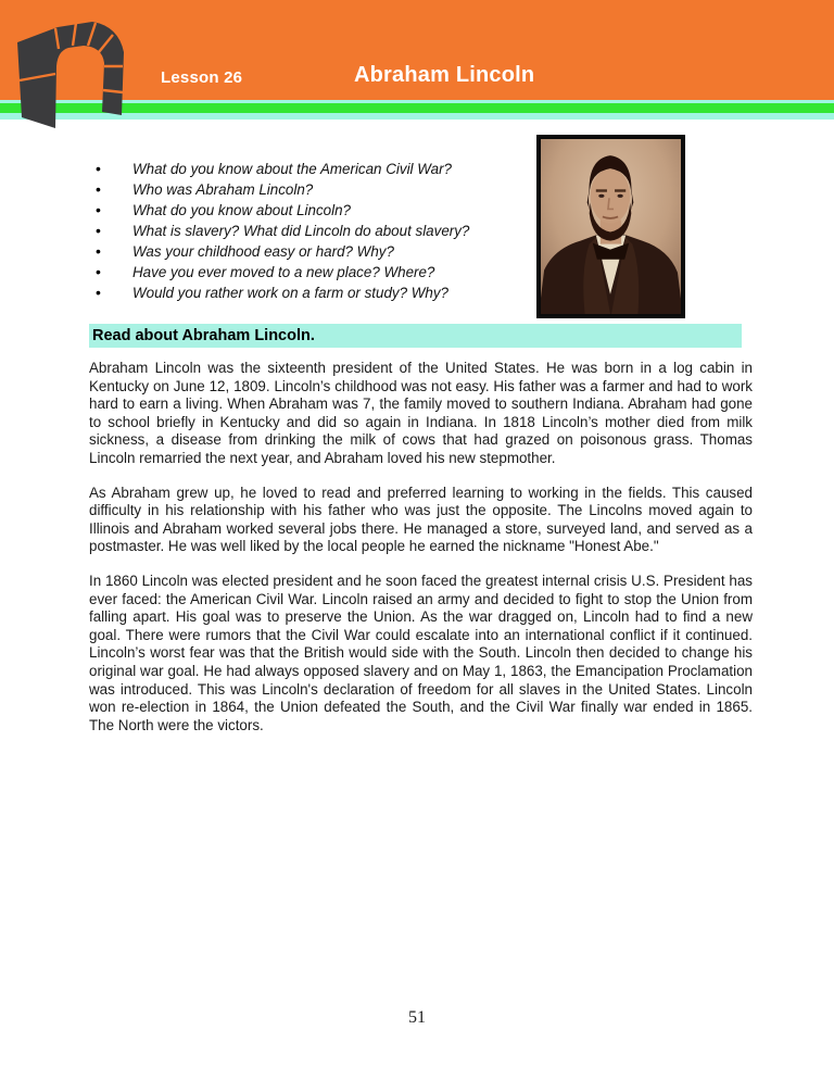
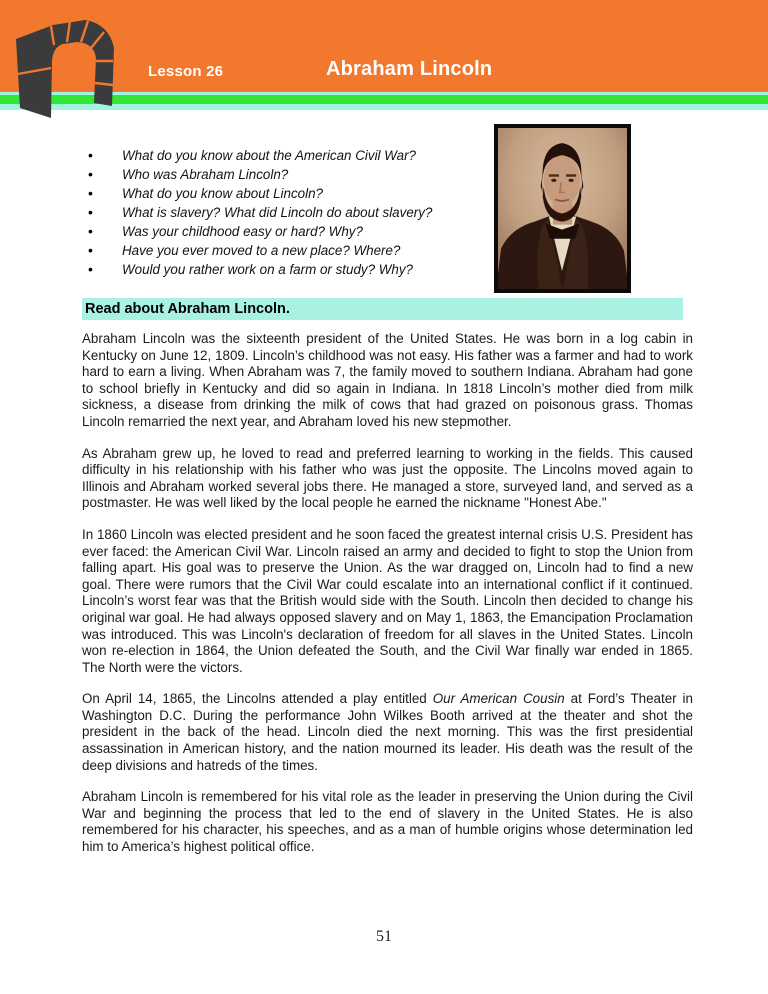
  Lesson 26
  Abraham Lincoln
  •
  What do you know about the American Civil War?
  •
  Who was Abraham Lincoln?
  •
  What do you know about Lincoln?
  •
  What is slavery? What did Lincoln do about slavery?
  •
  Was your childhood easy or hard? Why?
  •
  Have you ever moved to a new place? Where?
  •
  Would you rather work on a farm or study? Why?
  Read about Abraham Lincoln.
  Abraham Lincoln was the sixteenth president of the United States. He was born in a log cabin in Kentucky on June 12, 1809. Lincoln’s childhood was not easy. His father was a farmer and had to work hard to earn a living. When Abraham was 7, the family moved to southern Indiana. Abraham had gone to school briefly in Kentucky and did so again in Indiana. In 1818 Lincoln’s mother died from milk sickness, a disease from drinking the milk of cows that had grazed on poisonous grass. Thomas Lincoln remarried the next year, and Abraham loved his new stepmother.
  As Abraham grew up, he loved to read and preferred learning to working in the fields. This caused difficulty in his relationship with his father who was just the opposite. The Lincolns moved again to Illinois and Abraham worked several jobs there. He managed a store, surveyed land, and served as a postmaster. He was well liked by the local people he earned the nickname "Honest Abe."
  In 1860 Lincoln was elected president and he soon faced the greatest internal crisis U.S. President has ever faced: the American Civil War. Lincoln raised an army and decided to fight to stop the Union from falling apart. His goal was to preserve the Union. As the war dragged on, Lincoln had to find a new goal. There were rumors that the Civil War could escalate into an international conflict if it continued. Lincoln’s worst fear was that the British would side with the South. Lincoln then decided to change his original war goal. He had always opposed slavery and on May 1, 1863, the Emancipation Proclamation was introduced. This was Lincoln's declaration of freedom for all slaves in the United States. Lincoln won re-election in 1864, the Union defeated the South, and the Civil War finally war ended in 1865. The North were the victors.
+ On April 14, 1865, the Lincolns attended a play entitled Our American Cousin at Ford’s Theater in Washington D.C. During the performance John Wilkes Booth arrived at the theater and shot the president in the back of the head. Lincoln died the next morning. This was the first presidential assassination in American history, and the nation mourned its leader. His death was the result of the deep divisions and hatreds of the times.
+ Abraham Lincoln is remembered for his vital role as the leader in preserving the Union during the Civil War and beginning the process that led to the end of slavery in the United States. He is also remembered for his character, his speeches, and as a man of humble origins whose determination led him to America’s highest political office.
  51
